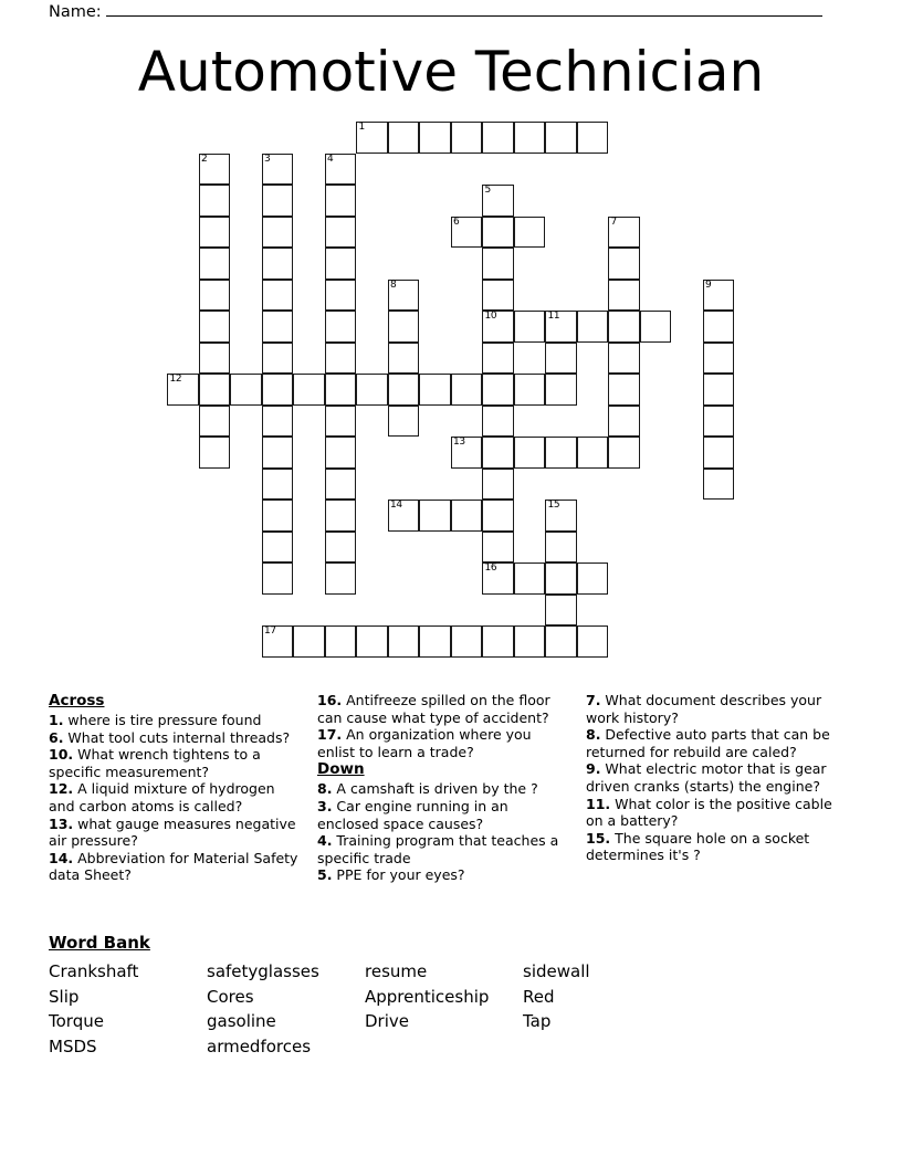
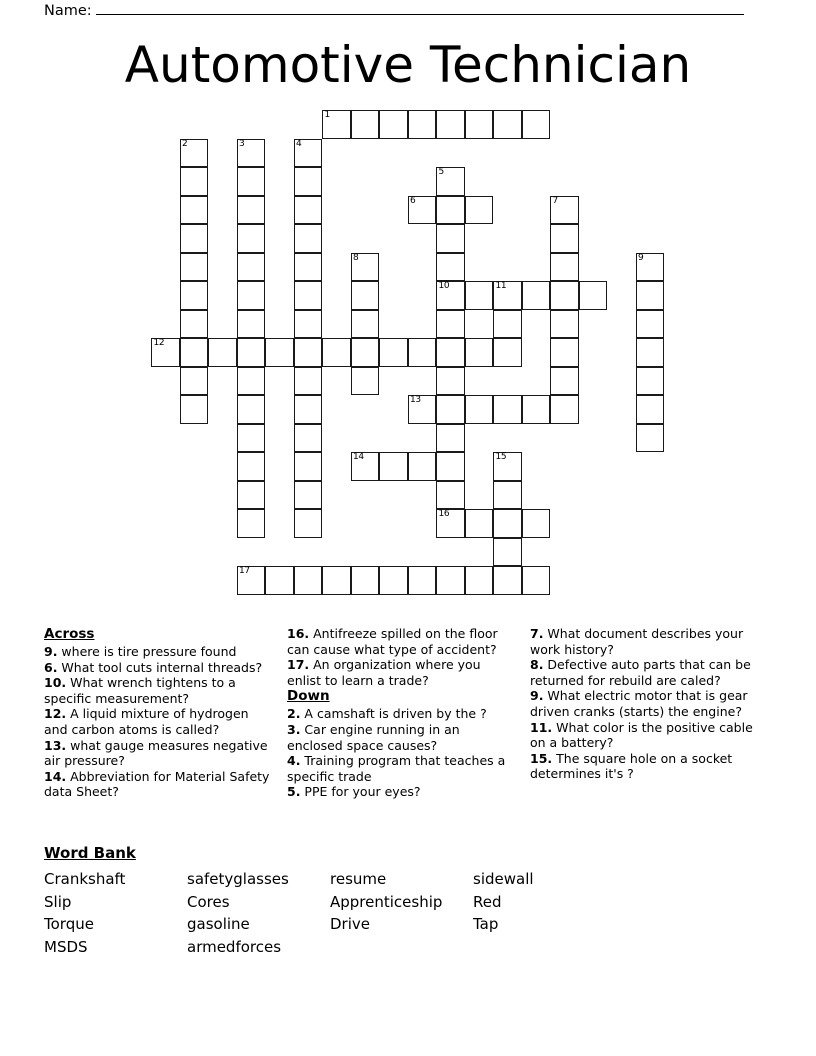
  Name:
  Automotive Technician
  1
  2
  3
  4
  5
  6
  7
  8
  9
  10
  11
  12
  13
  14
  15
  16
  17
  Across
- 1. where is tire pressure found
+ 9. where is tire pressure found
  6. What tool cuts internal threads?
  10. What wrench tightens to a specific measurement?
  12. A liquid mixture of hydrogen and carbon atoms is called?
  13. what gauge measures negative air pressure?
  14. Abbreviation for Material Safety data Sheet?
  16. Antifreeze spilled on the floor can cause what type of accident?
  17. An organization where you enlist to learn a trade?
  Down
- 8. A camshaft is driven by the ?
+ 2. A camshaft is driven by the ?
  3. Car engine running in an enclosed space causes?
  4. Training program that teaches a specific trade
  5. PPE for your eyes?
  7. What document describes your work history?
  8. Defective auto parts that can be returned for rebuild are caled?
  9. What electric motor that is gear driven cranks (starts) the engine?
  11. What color is the positive cable on a battery?
  15. The square hole on a socket determines it's ?
  Word Bank
  Crankshaft
  Slip
  Torque
  MSDS
  safetyglasses
  Cores
  gasoline
  armedforces
  resume
  Apprenticeship
  Drive
  sidewall
  Red
  Tap
